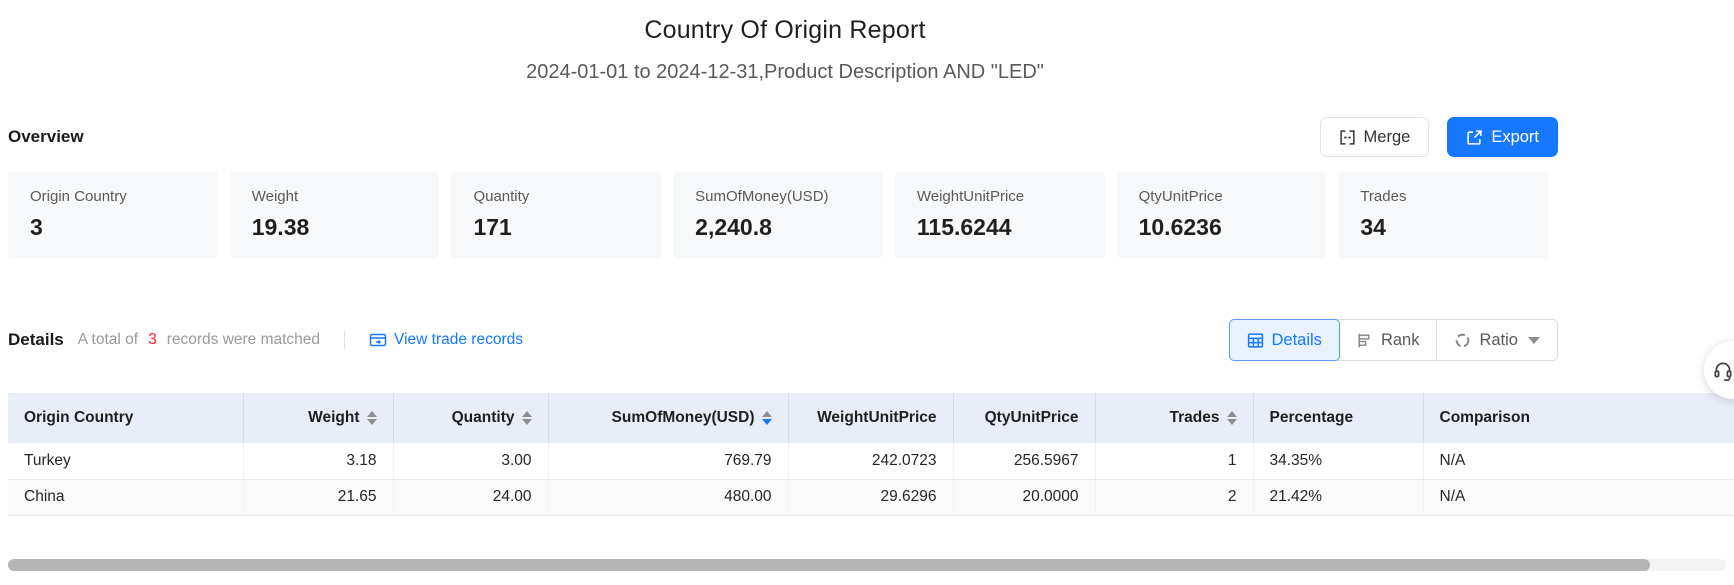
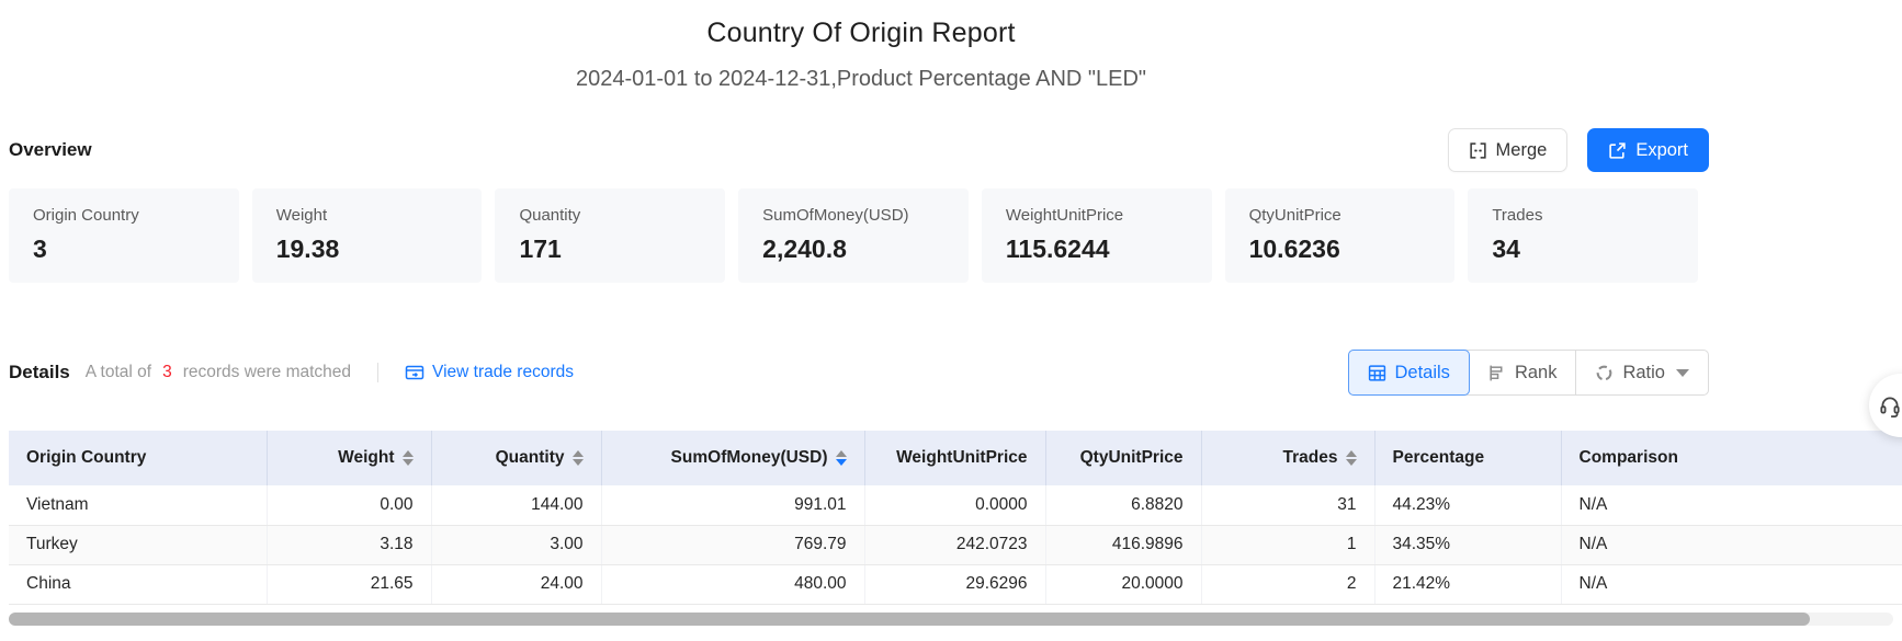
  Country Of Origin Report
- 2024-01-01 to 2024-12-31,Product Description AND "LED"
+ 2024-01-01 to 2024-12-31,Product Percentage AND "LED"
  Overview
  Merge
  Export
  Origin Country
  3
  Weight
  19.38
  Quantity
  171
  SumOfMoney(USD)
  2,240.8
  WeightUnitPrice
  115.6244
  QtyUnitPrice
  10.6236
  Trades
  34
  Details
  A total of
  3
  records were matched
  View trade records
  Details
  Rank
  Ratio
  Origin Country	Weight	Quantity	SumOfMoney(USD)	WeightUnitPrice	QtyUnitPrice	Trades	Percentage	Comparison
+ Vietnam	0.00	144.00	991.01	0.0000	6.8820	31	44.23%	N/A
- Turkey	3.18	3.00	769.79	242.0723	256.5967	1	34.35%	N/A
+ Turkey	3.18	3.00	769.79	242.0723	416.9896	1	34.35%	N/A
  China	21.65	24.00	480.00	29.6296	20.0000	2	21.42%	N/A
